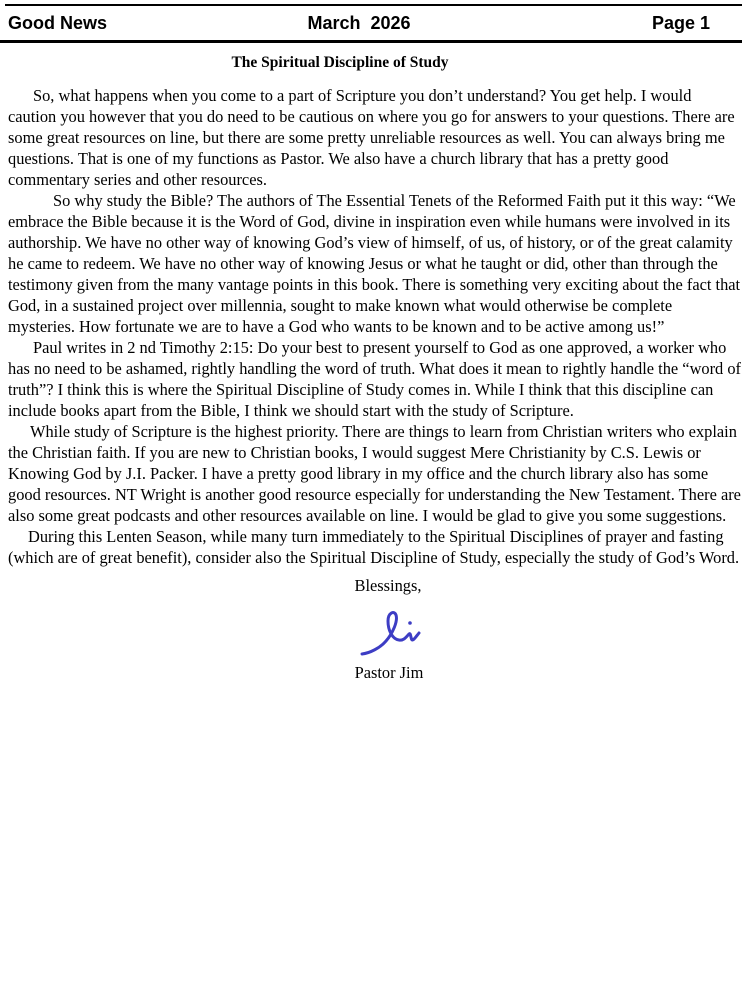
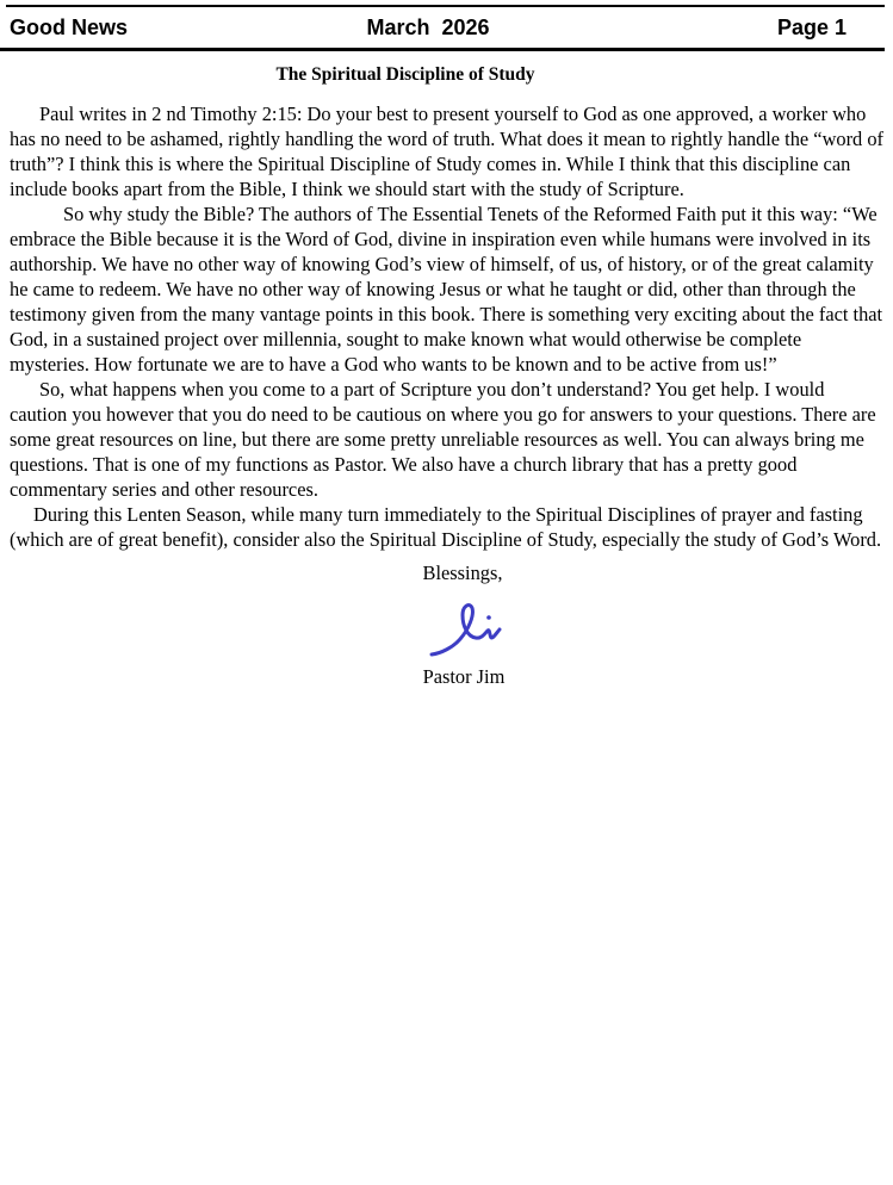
  Good News
  March 2026
  Page 1
  The Spiritual Discipline of Study
- So, what happens when you come to a part of Scripture you don’t understand? You get help. I would caution you however that you do need to be cautious on where you go for answers to your questions. There are some great resources on line, but there are some pretty unreliable resources as well. You can always bring me questions. That is one of my functions as Pastor. We also have a church library that has a pretty good commentary series and other resources.
+ Paul writes in 2 nd Timothy 2:15: Do your best to present yourself to God as one approved, a worker who has no need to be ashamed, rightly handling the word of truth. What does it mean to rightly handle the “word of truth”? I think this is where the Spiritual Discipline of Study comes in. While I think that this discipline can include books apart from the Bible, I think we should start with the study of Scripture.
- So why study the Bible? The authors of The Essential Tenets of the Reformed Faith put it this way: “We embrace the Bible because it is the Word of God, divine in inspiration even while humans were involved in its authorship. We have no other way of knowing God’s view of himself, of us, of history, or of the great calamity he came to redeem. We have no other way of knowing Jesus or what he taught or did, other than through the testimony given from the many vantage points in this book. There is something very exciting about the fact that God, in a sustained project over millennia, sought to make known what would otherwise be complete mysteries. How fortunate we are to have a God who wants to be known and to be active among us!”
+ So why study the Bible? The authors of The Essential Tenets of the Reformed Faith put it this way: “We embrace the Bible because it is the Word of God, divine in inspiration even while humans were involved in its authorship. We have no other way of knowing God’s view of himself, of us, of history, or of the great calamity he came to redeem. We have no other way of knowing Jesus or what he taught or did, other than through the testimony given from the many vantage points in this book. There is something very exciting about the fact that God, in a sustained project over millennia, sought to make known what would otherwise be complete mysteries. How fortunate we are to have a God who wants to be known and to be active from us!”
- Paul writes in 2 nd Timothy 2:15: Do your best to present yourself to God as one approved, a worker who has no need to be ashamed, rightly handling the word of truth. What does it mean to rightly handle the “word of truth”? I think this is where the Spiritual Discipline of Study comes in. While I think that this discipline can include books apart from the Bible, I think we should start with the study of Scripture.
+ So, what happens when you come to a part of Scripture you don’t understand? You get help. I would caution you however that you do need to be cautious on where you go for answers to your questions. There are some great resources on line, but there are some pretty unreliable resources as well. You can always bring me questions. That is one of my functions as Pastor. We also have a church library that has a pretty good commentary series and other resources.
- While study of Scripture is the highest priority. There are things to learn from Christian writers who explain the Christian faith. If you are new to Christian books, I would suggest Mere Christianity by C.S. Lewis or Knowing God by J.I. Packer. I have a pretty good library in my office and the church library also has some good resources. NT Wright is another good resource especially for understanding the New Testament. There are also some great podcasts and other resources available on line. I would be glad to give you some suggestions.
  During this Lenten Season, while many turn immediately to the Spiritual Disciplines of prayer and fasting (which are of great benefit), consider also the Spiritual Discipline of Study, especially the study of God’s Word.
  Blessings,
  Pastor Jim
